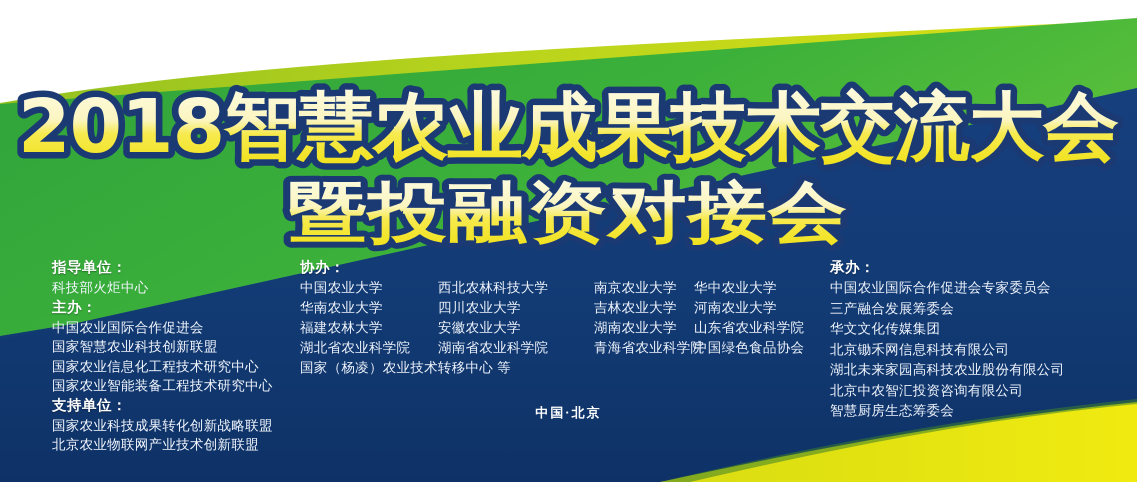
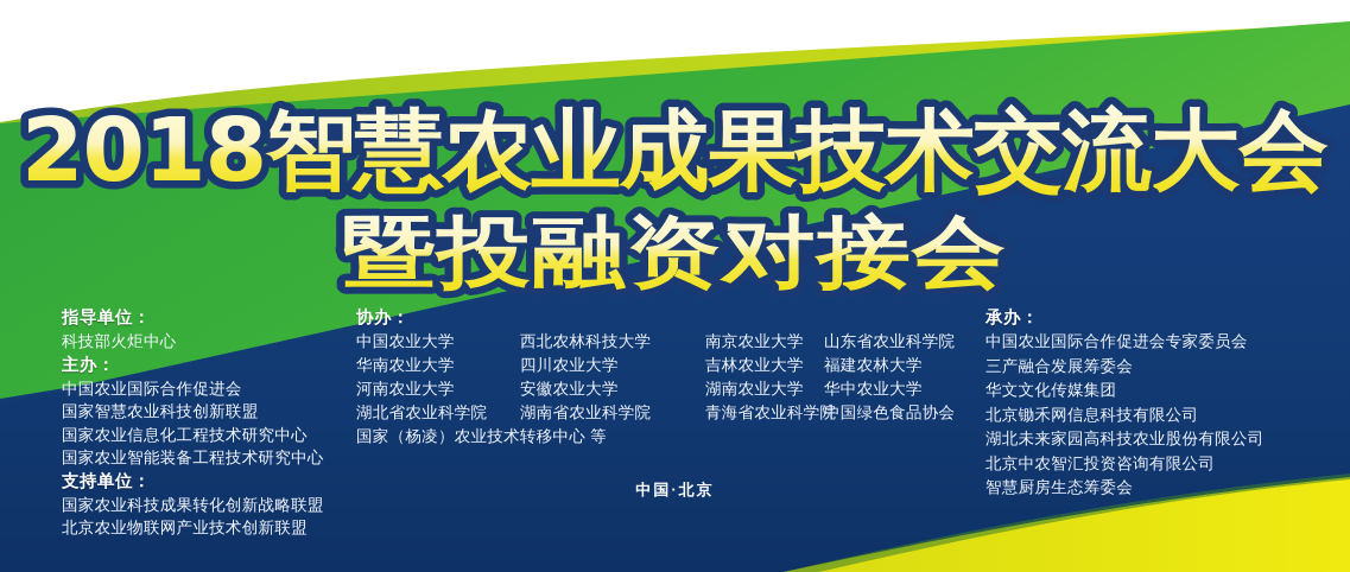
  2018智慧农业成果技术交流大会
  暨投融资对接会
  指导单位：
  科技部火炬中心
  主办：
  中国农业国际合作促进会
  国家智慧农业科技创新联盟
  国家农业信息化工程技术研究中心
  国家农业智能装备工程技术研究中心
  支持单位：
  国家农业科技成果转化创新战略联盟
  北京农业物联网产业技术创新联盟
  协办：
  中国农业大学
  西北农林科技大学
  南京农业大学
  华南农业大学
  四川农业大学
  吉林农业大学
- 福建农林大学
+ 河南农业大学
  安徽农业大学
  湖南农业大学
  湖北省农业科学院
  湖南省农业科学院
  青海省农业科学院
  国家（杨凌）农业技术转移中心 等
- 华中农业大学
+ 山东省农业科学院
- 河南农业大学
+ 福建农林大学
- 山东省农业科学院
+ 华中农业大学
  中国绿色食品协会
  承办：
  中国农业国际合作促进会专家委员会
  三产融合发展筹委会
  华文文化传媒集团
  北京锄禾网信息科技有限公司
  湖北未来家园高科技农业股份有限公司
  北京中农智汇投资咨询有限公司
  智慧厨房生态筹委会
  中国·北京
